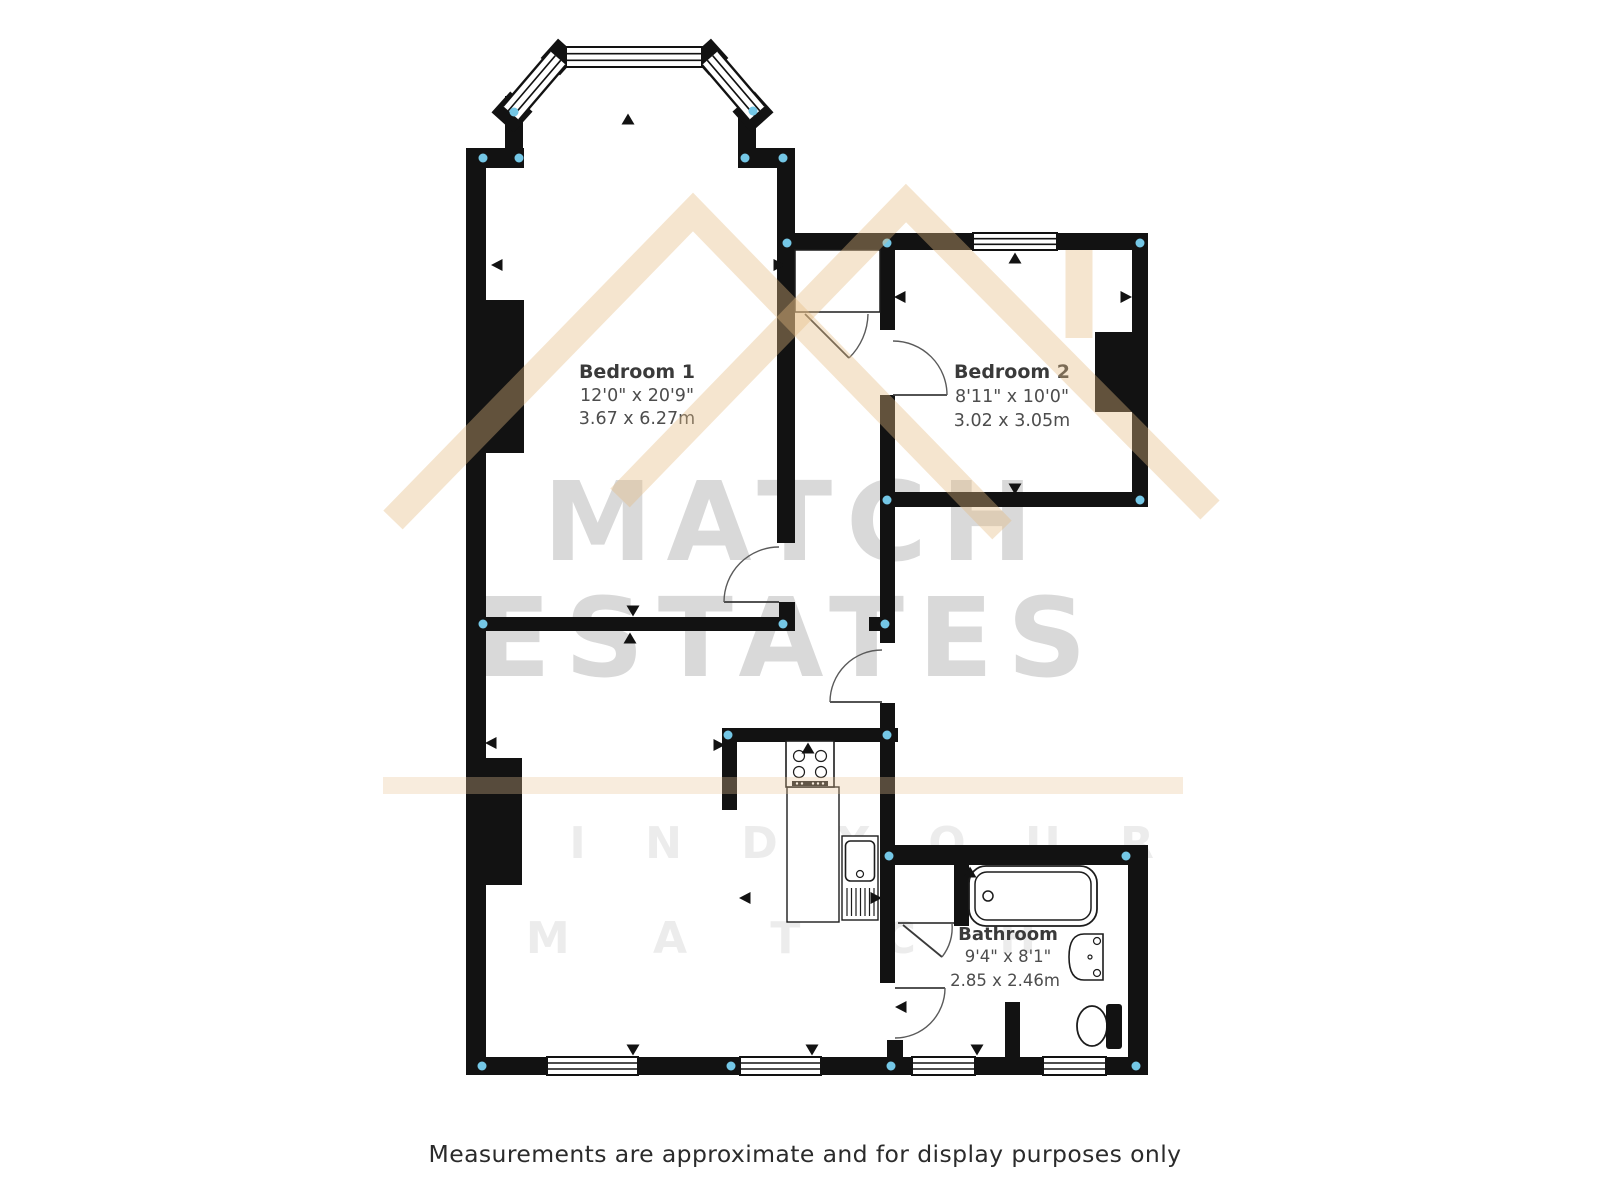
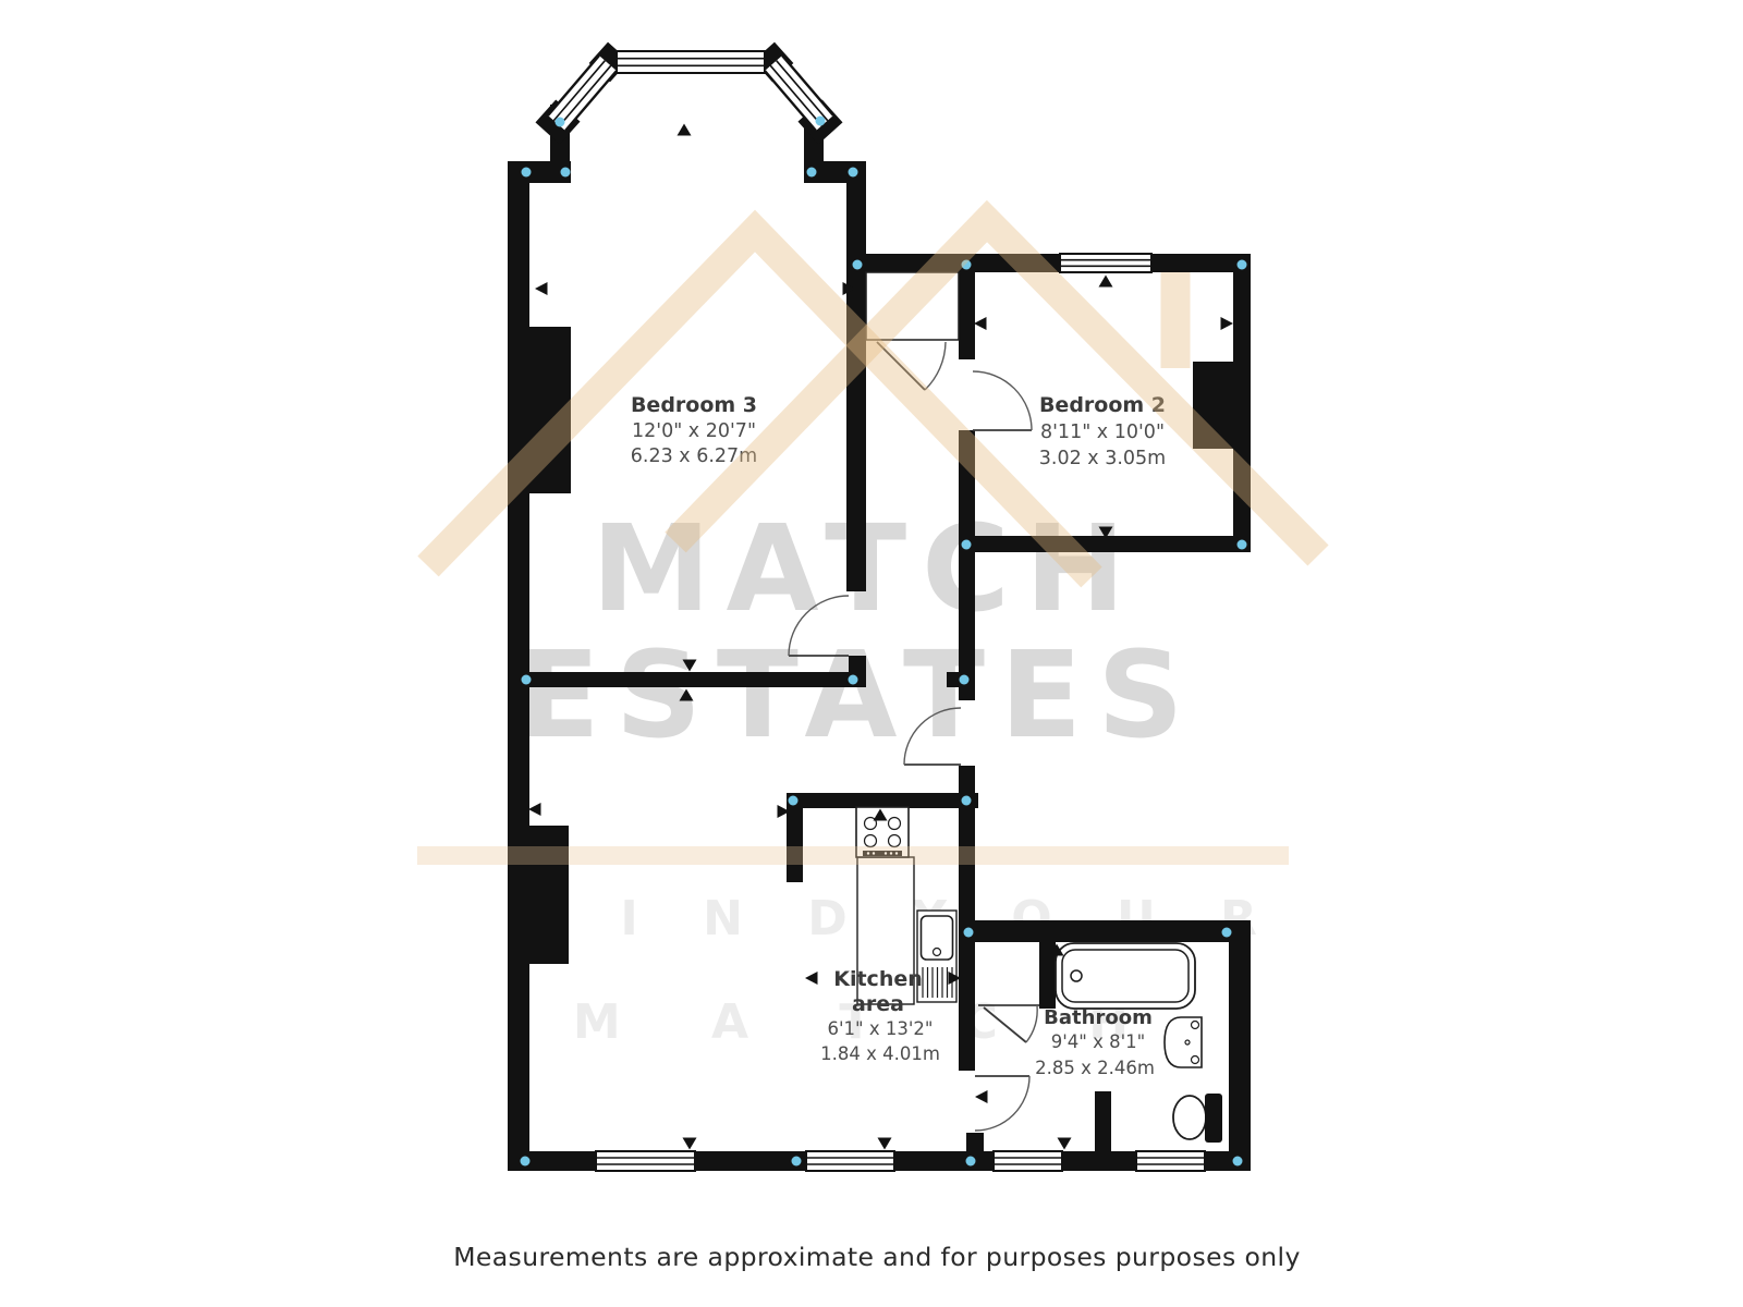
  MATH
  ESTATES
  I N D O U R
  M A T C H
- Bedroom 1
+ Bedroom 3
- 12'0" x 20'9"
+ 12'0" x 20'7"
- 3.67 x 6.27m
+ 6.23 x 6.27m
  Bedroom 2
  8'11" x 10'0"
  3.02 x 3.05m
+ Kitchen
+ area
+ 6'1" x 13'2"
+ 1.84 x 4.01m
  Bathroom
  9'4" x 8'1"
  2.85 x 2.46m
- Measurements are approximate and for display purposes only
+ Measurements are approximate and for purposes purposes only
